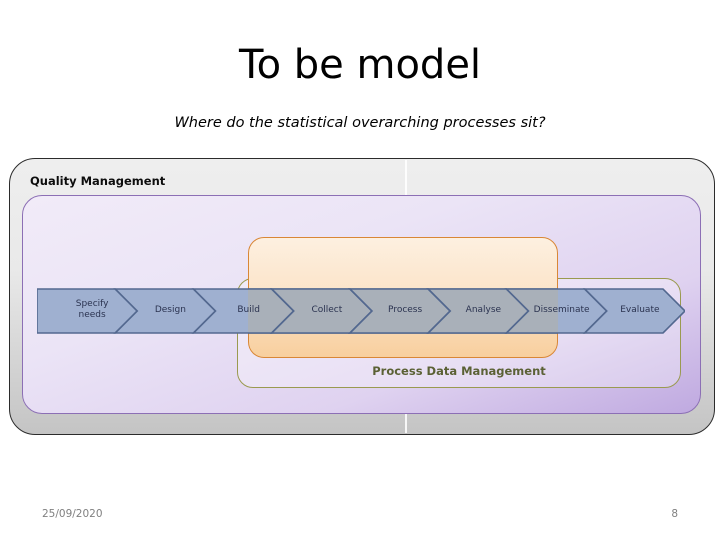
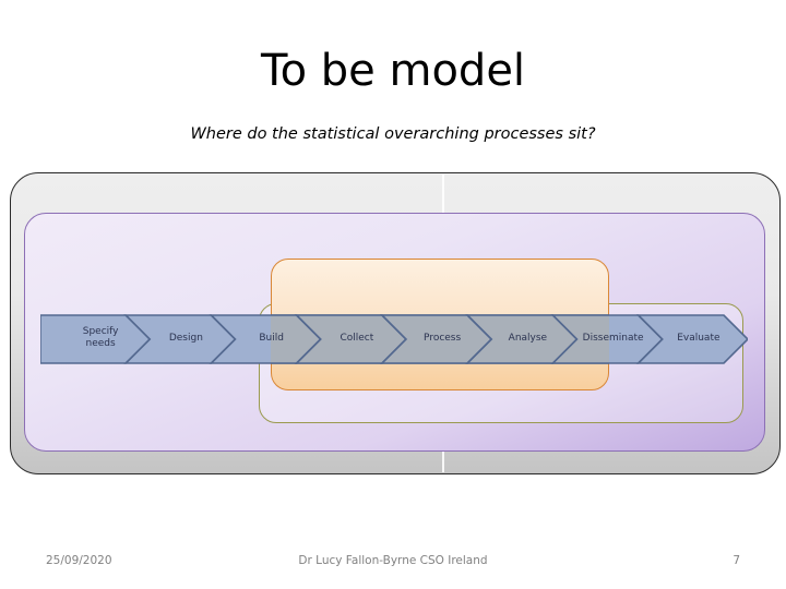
  To be model
  Where do the statistical overarching processes sit?
- Quality Management
  Specify
  needs
  Design
  Build
  Collect
  Process
  Analyse
  Disseminate
  Evaluate
- Process Data Management
  25/09/2020
+ Dr Lucy Fallon-Byrne CSO Ireland
- 8
+ 7
